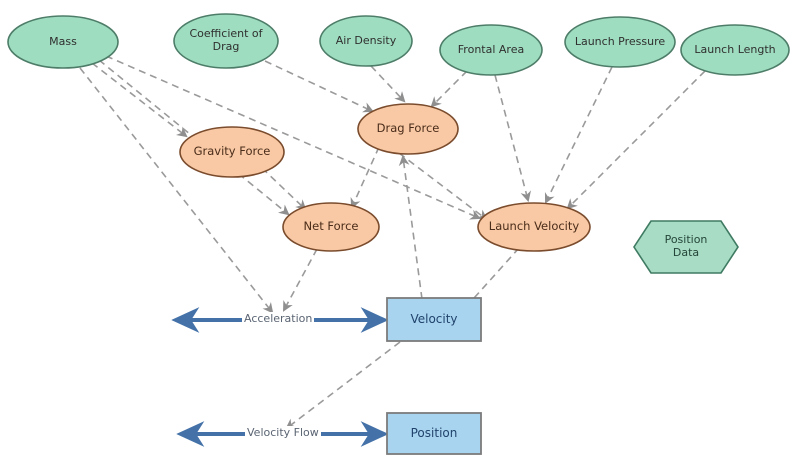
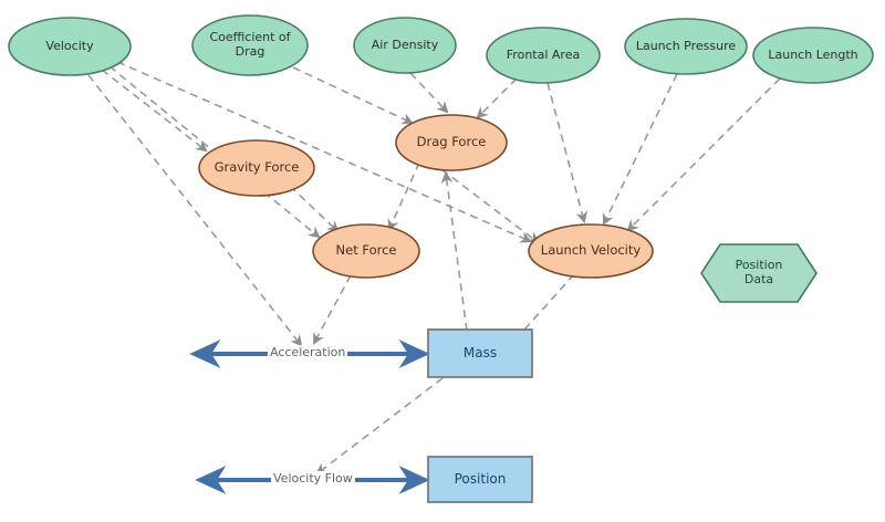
- Mass
+ Velocity
  Coefficient of
  Drag
  Air Density
  Frontal Area
  Launch Pressure
  Launch Length
  Drag Force
  Gravity Force
  Net Force
  Launch Velocity
  Position
  Data
- Velocity
+ Mass
  Position
  Acceleration
  Velocity Flow
